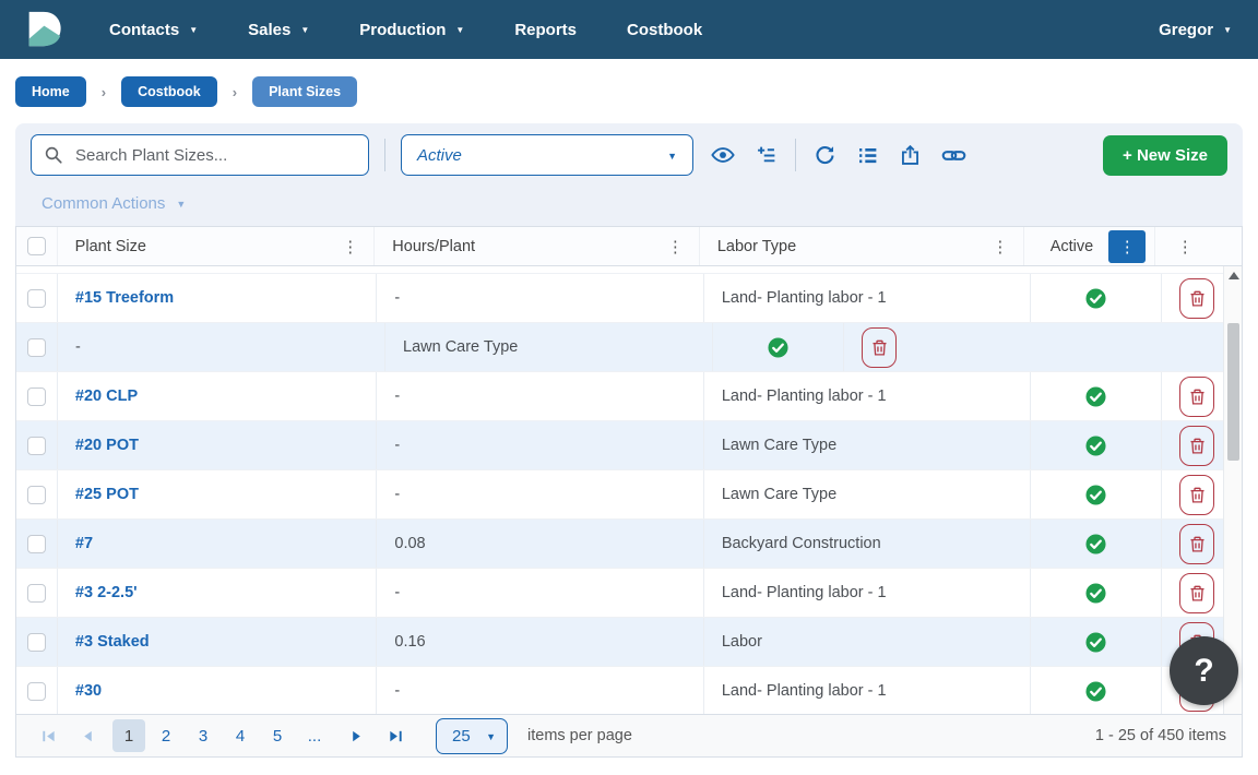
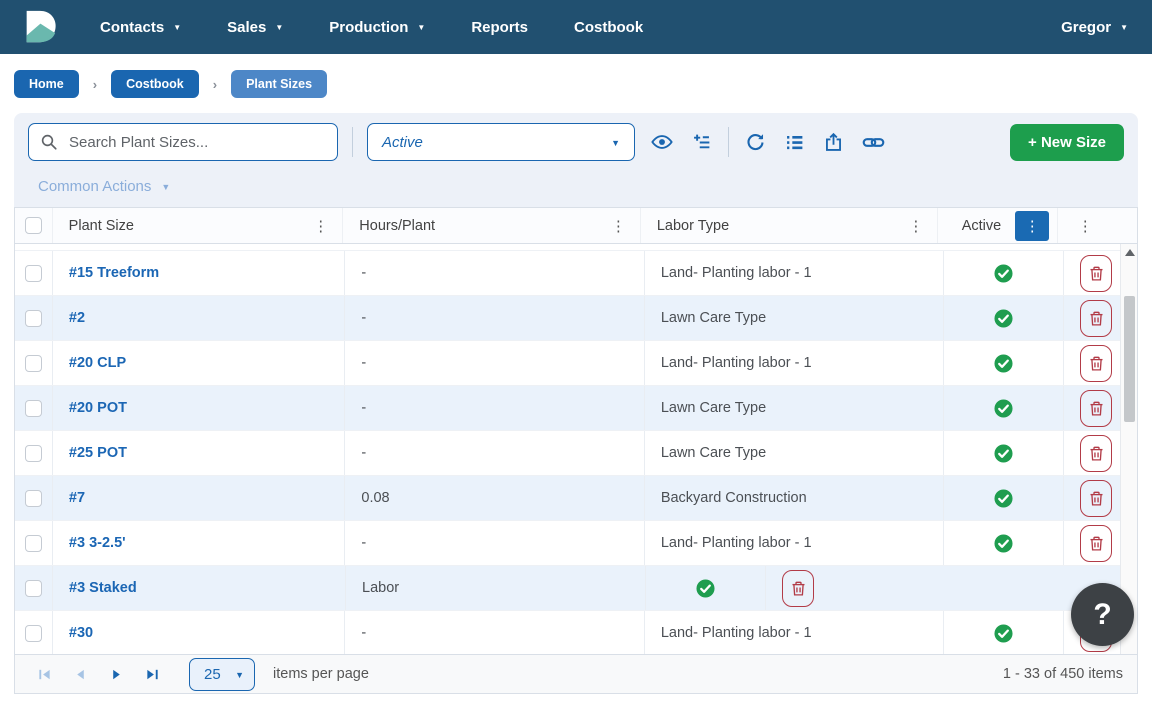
  Contacts
  ▼
  Sales
  ▼
  Production
  ▼
  Reports
  Costbook
  Gregor
  ▼
  Home
  ›
  Costbook
  ›
  Plant Sizes
  Search Plant Sizes...
  Active
  ▼
  + New Size
  Common Actions
  ▼
  Plant Size
  ⋮
  Hours/Plant
  ⋮
  Labor Type
  ⋮
  Active
  ⋮
  ⋮
  #15 Treeform
  -
  Land- Planting labor - 1
+ #2
  -
  Lawn Care Type
  #20 CLP
  -
  Land- Planting labor - 1
  #20 POT
  -
  Lawn Care Type
  #25 POT
  -
  Lawn Care Type
  #7
  0.08
  Backyard Construction
- #3 2-2.5'
+ #3 3-2.5'
  -
  Land- Planting labor - 1
  #3 Staked
- 0.16
  Labor
  #30
  -
  Land- Planting labor - 1
- 1
- 2
- 3
- 4
- 5
- ...
  25
  ▼
  items per page
- 1 - 25 of 450 items
+ 1 - 33 of 450 items
  ?
